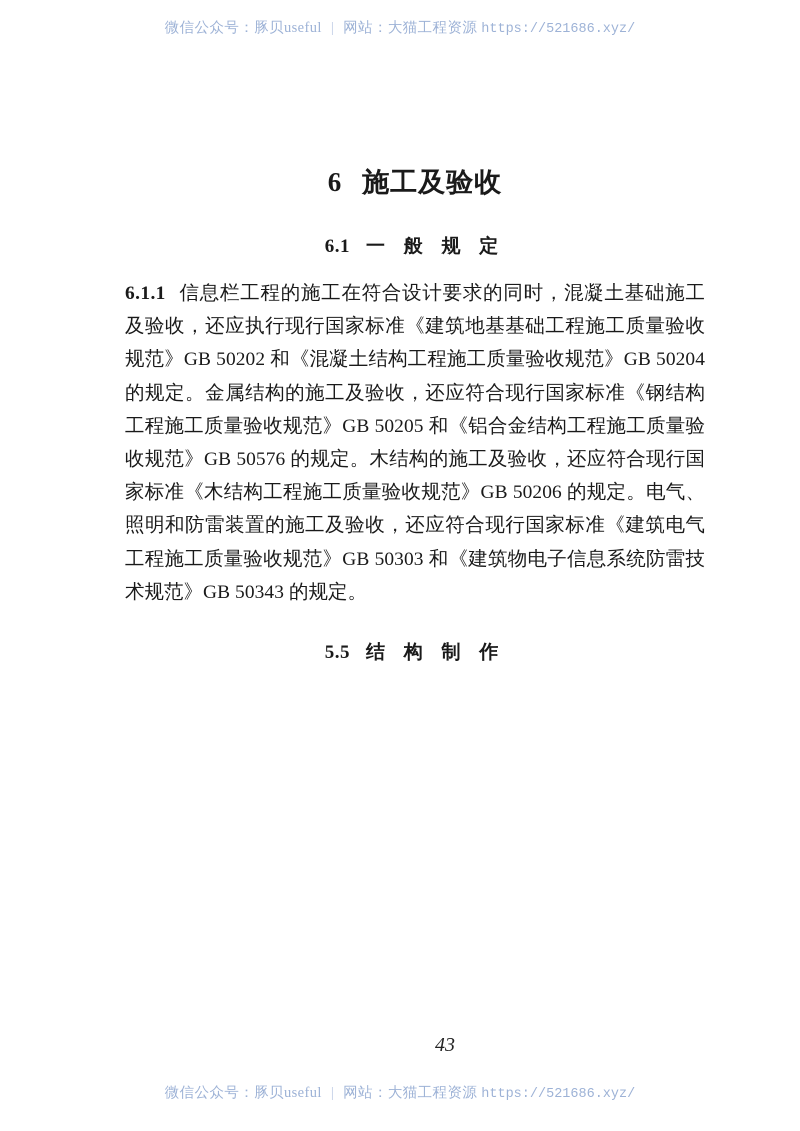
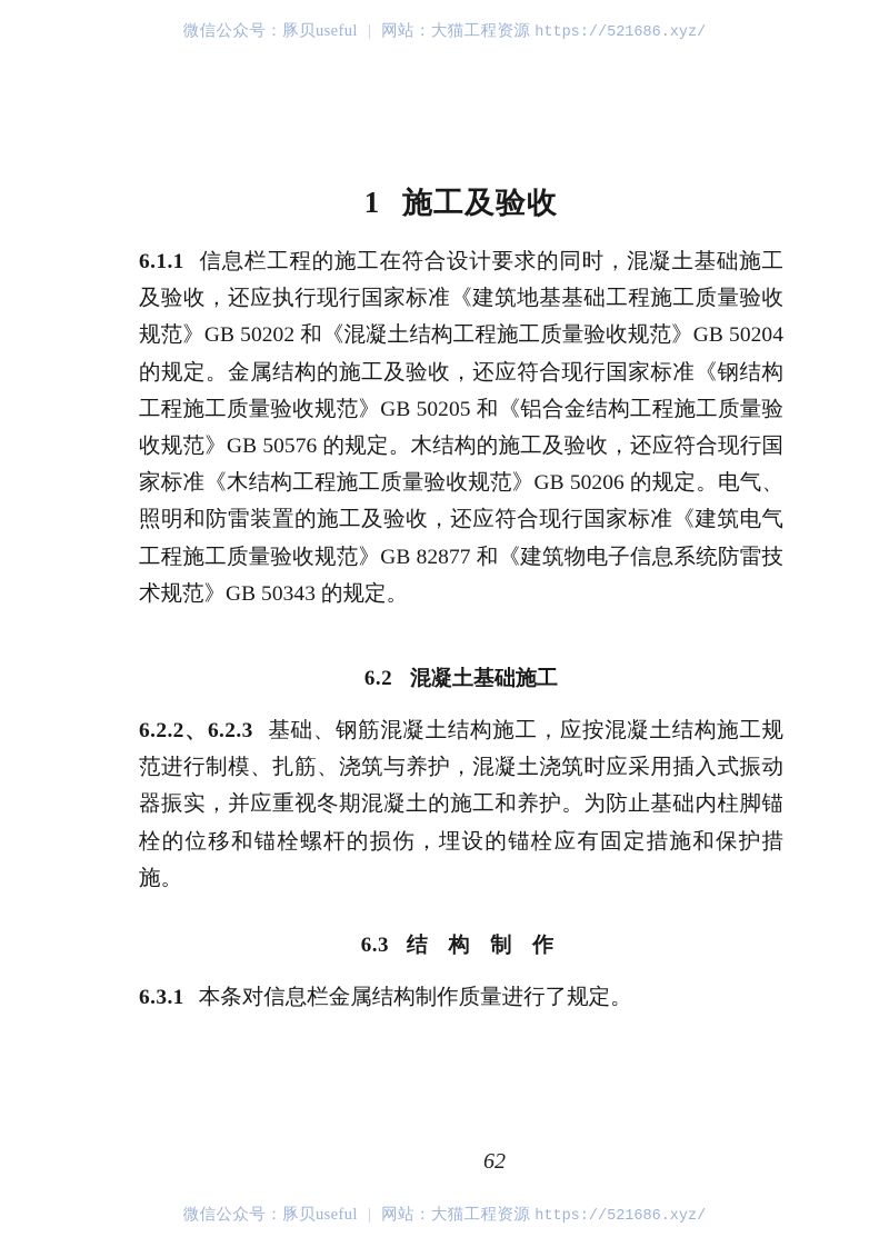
  微信公众号：豚贝useful | 网站：大猫工程资源 https://521686.xyz/
- 6 施工及验收
+ 1 施工及验收
- 6.1 一 般 规 定
- 6.1.1 信息栏工程的施工在符合设计要求的同时，混凝土基础施工及验收，还应执行现行国家标准《建筑地基基础工程施工质量验收规范》GB 50202 和《混凝土结构工程施工质量验收规范》GB 50204 的规定。金属结构的施工及验收，还应符合现行国家标准《钢结构工程施工质量验收规范》GB 50205 和《铝合金结构工程施工质量验收规范》GB 50576 的规定。木结构的施工及验收，还应符合现行国家标准《木结构工程施工质量验收规范》GB 50206 的规定。电气、照明和防雷装置的施工及验收，还应符合现行国家标准《建筑电气工程施工质量验收规范》GB 50303 和《建筑物电子信息系统防雷技术规范》GB 50343 的规定。
+ 6.1.1 信息栏工程的施工在符合设计要求的同时，混凝土基础施工及验收，还应执行现行国家标准《建筑地基基础工程施工质量验收规范》GB 50202 和《混凝土结构工程施工质量验收规范》GB 50204 的规定。金属结构的施工及验收，还应符合现行国家标准《钢结构工程施工质量验收规范》GB 50205 和《铝合金结构工程施工质量验收规范》GB 50576 的规定。木结构的施工及验收，还应符合现行国家标准《木结构工程施工质量验收规范》GB 50206 的规定。电气、照明和防雷装置的施工及验收，还应符合现行国家标准《建筑电气工程施工质量验收规范》GB 82877 和《建筑物电子信息系统防雷技术规范》GB 50343 的规定。
+ 6.2 混凝土基础施工
+ 6.2.2、6.2.3 基础、钢筋混凝土结构施工，应按混凝土结构施工规范进行制模、扎筋、浇筑与养护，混凝土浇筑时应采用插入式振动器振实，并应重视冬期混凝土的施工和养护。为防止基础内柱脚锚栓的位移和锚栓螺杆的损伤，埋设的锚栓应有固定措施和保护措施。
- 5.5 结 构 制 作
+ 6.3 结 构 制 作
+ 6.3.1 本条对信息栏金属结构制作质量进行了规定。
- 43
+ 62
  微信公众号：豚贝useful | 网站：大猫工程资源 https://521686.xyz/
